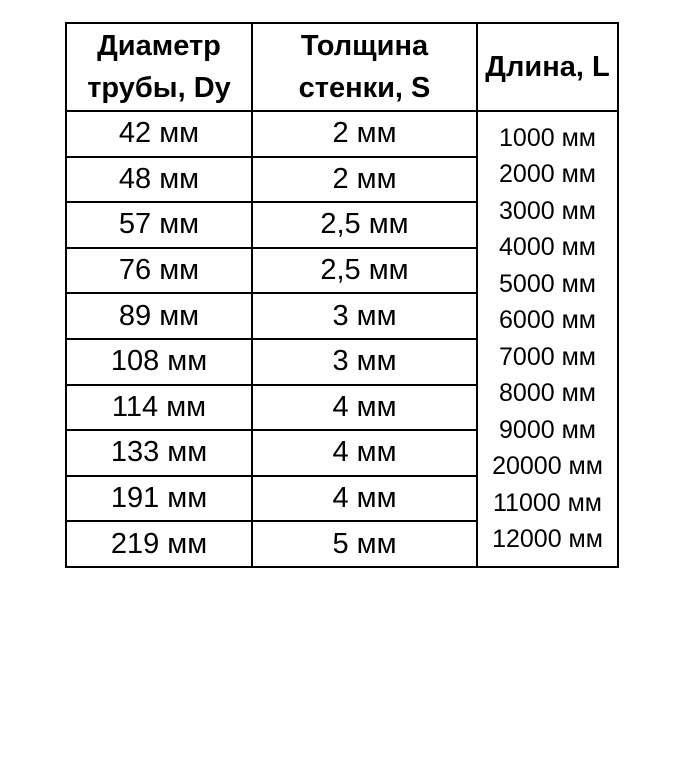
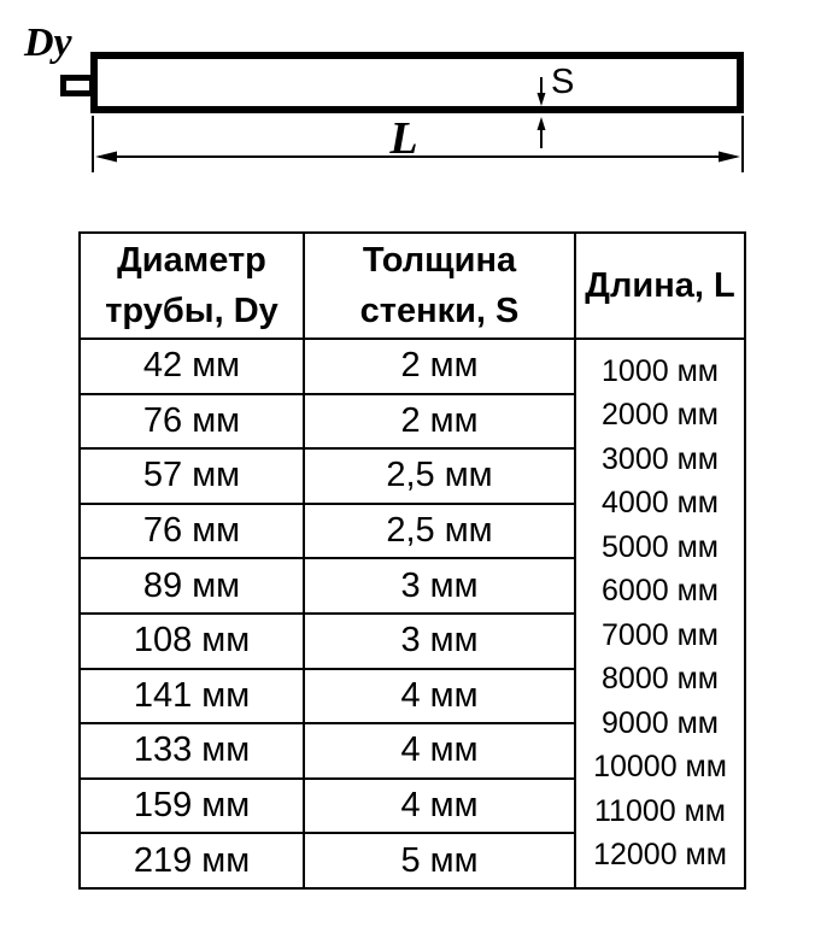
+ Dy
+ S
+ L
  Диаметр трубы, Dy	Толщина стенки, S	Длина, L
- 42 мм	2 мм	1000 мм 2000 мм 3000 мм 4000 мм 5000 мм 6000 мм 7000 мм 8000 мм 9000 мм 20000 мм 11000 мм 12000 мм
+ 42 мм	2 мм	1000 мм 2000 мм 3000 мм 4000 мм 5000 мм 6000 мм 7000 мм 8000 мм 9000 мм 10000 мм 11000 мм 12000 мм
- 48 мм	2 мм
+ 76 мм	2 мм
  57 мм	2,5 мм
  76 мм	2,5 мм
  89 мм	3 мм
  108 мм	3 мм
- 114 мм	4 мм
+ 141 мм	4 мм
  133 мм	4 мм
- 191 мм	4 мм
+ 159 мм	4 мм
  219 мм	5 мм
